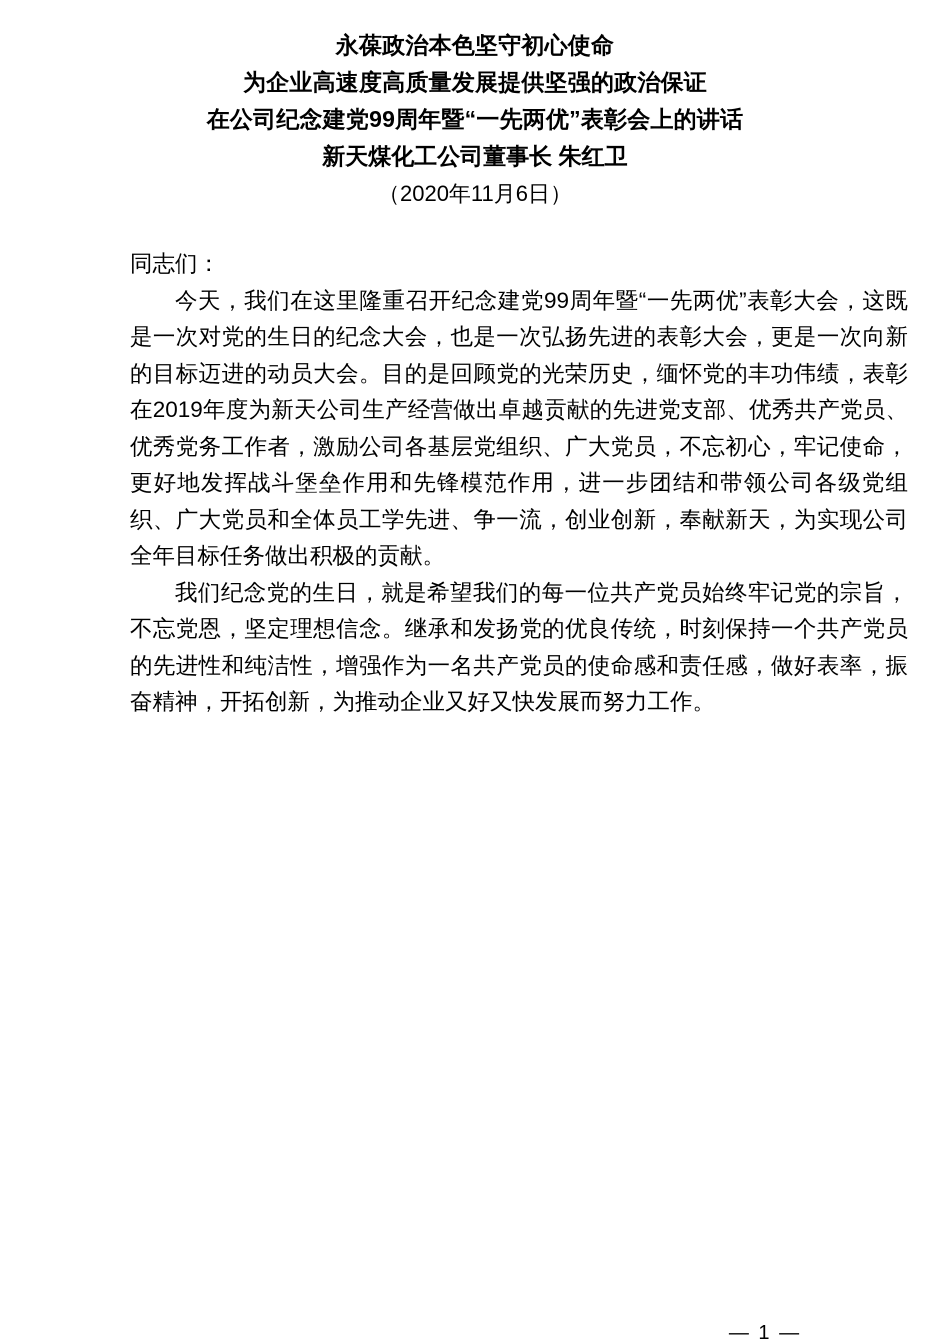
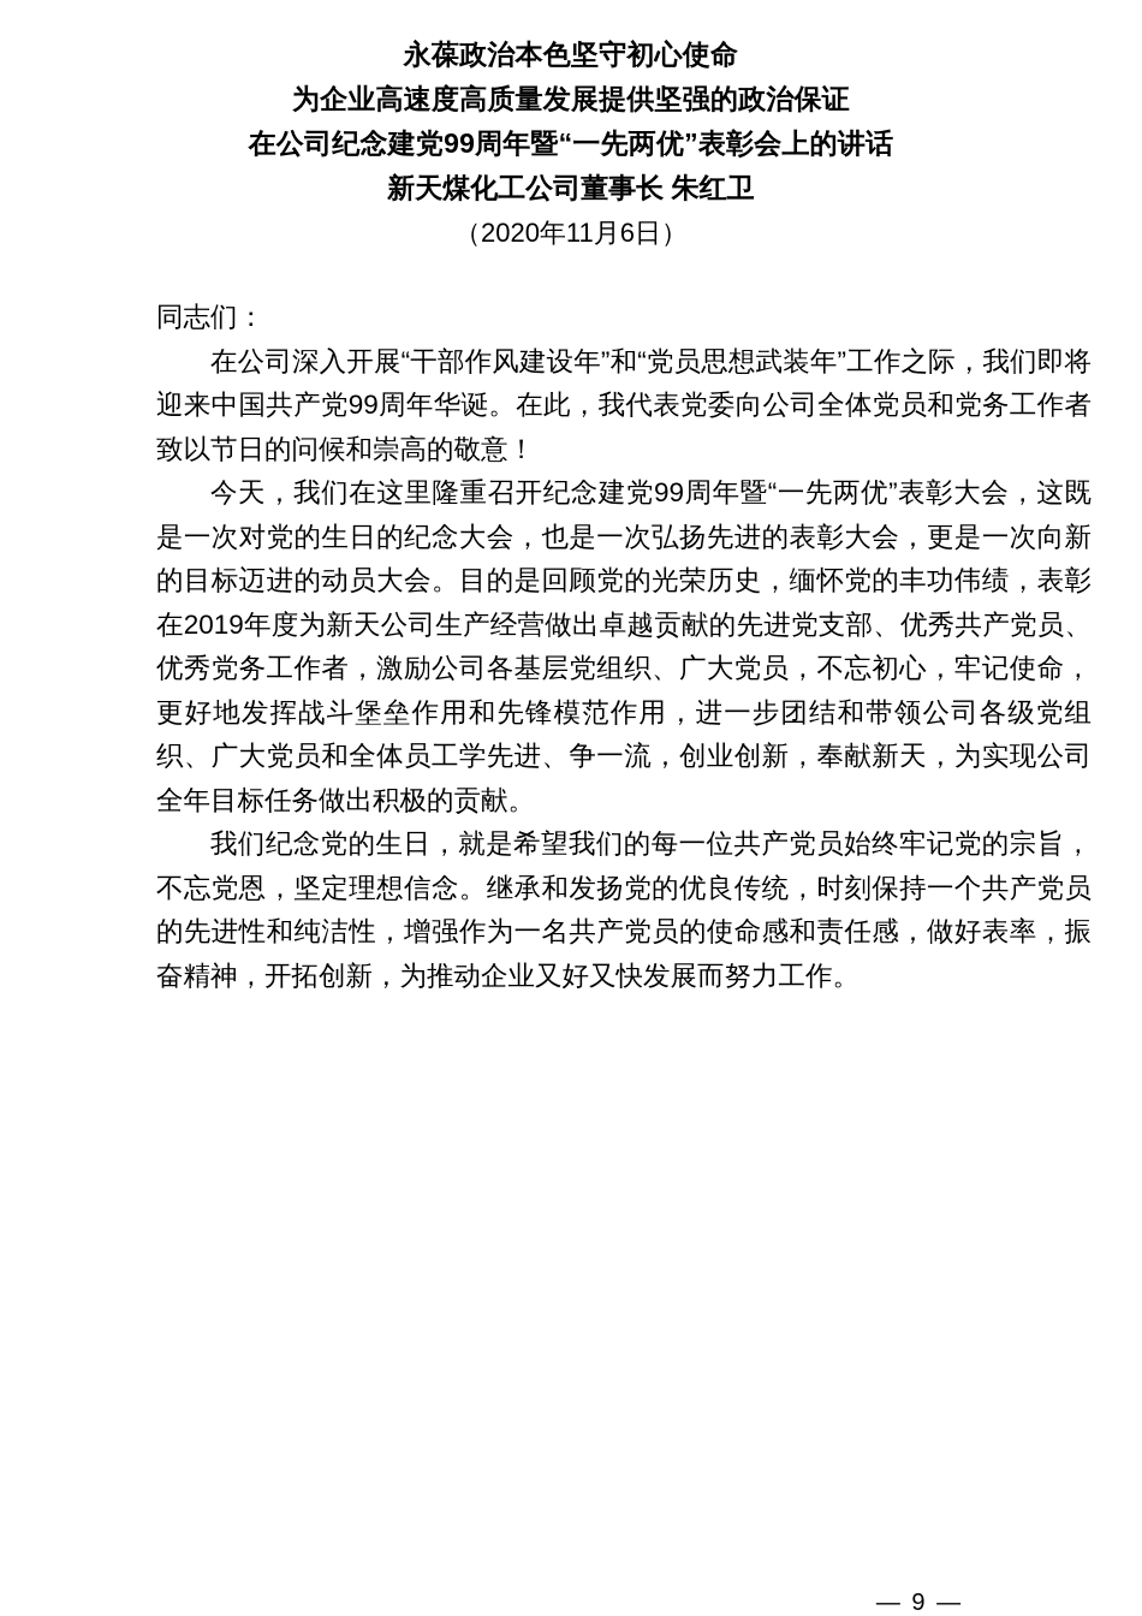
  永葆政治本色坚守初心使命
  为企业高速度高质量发展提供坚强的政治保证
  在公司纪念建党99周年暨“一先两优”表彰会上的讲话
  新天煤化工公司董事长 朱红卫
  （2020年11月6日）
  同志们：
+ 在公司深入开展“干部作风建设年”和“党员思想武装年”工作之际，我们即将迎来中国共产党99周年华诞。在此，我代表党委向公司全体党员和党务工作者致以节日的问候和崇高的敬意！
  今天，我们在这里隆重召开纪念建党99周年暨“一先两优”表彰大会，这既是一次对党的生日的纪念大会，也是一次弘扬先进的表彰大会，更是一次向新的目标迈进的动员大会。目的是回顾党的光荣历史，缅怀党的丰功伟绩，表彰在2019年度为新天公司生产经营做出卓越贡献的先进党支部、优秀共产党员、优秀党务工作者，激励公司各基层党组织、广大党员，不忘初心，牢记使命，更好地发挥战斗堡垒作用和先锋模范作用，进一步团结和带领公司各级党组织、广大党员和全体员工学先进、争一流，创业创新，奉献新天，为实现公司全年目标任务做出积极的贡献。
  我们纪念党的生日，就是希望我们的每一位共产党员始终牢记党的宗旨，不忘党恩，坚定理想信念。继承和发扬党的优良传统，时刻保持一个共产党员的先进性和纯洁性，增强作为一名共产党员的使命感和责任感，做好表率，振奋精神，开拓创新，为推动企业又好又快发展而努力工作。
- — 1 —
+ — 9 —
